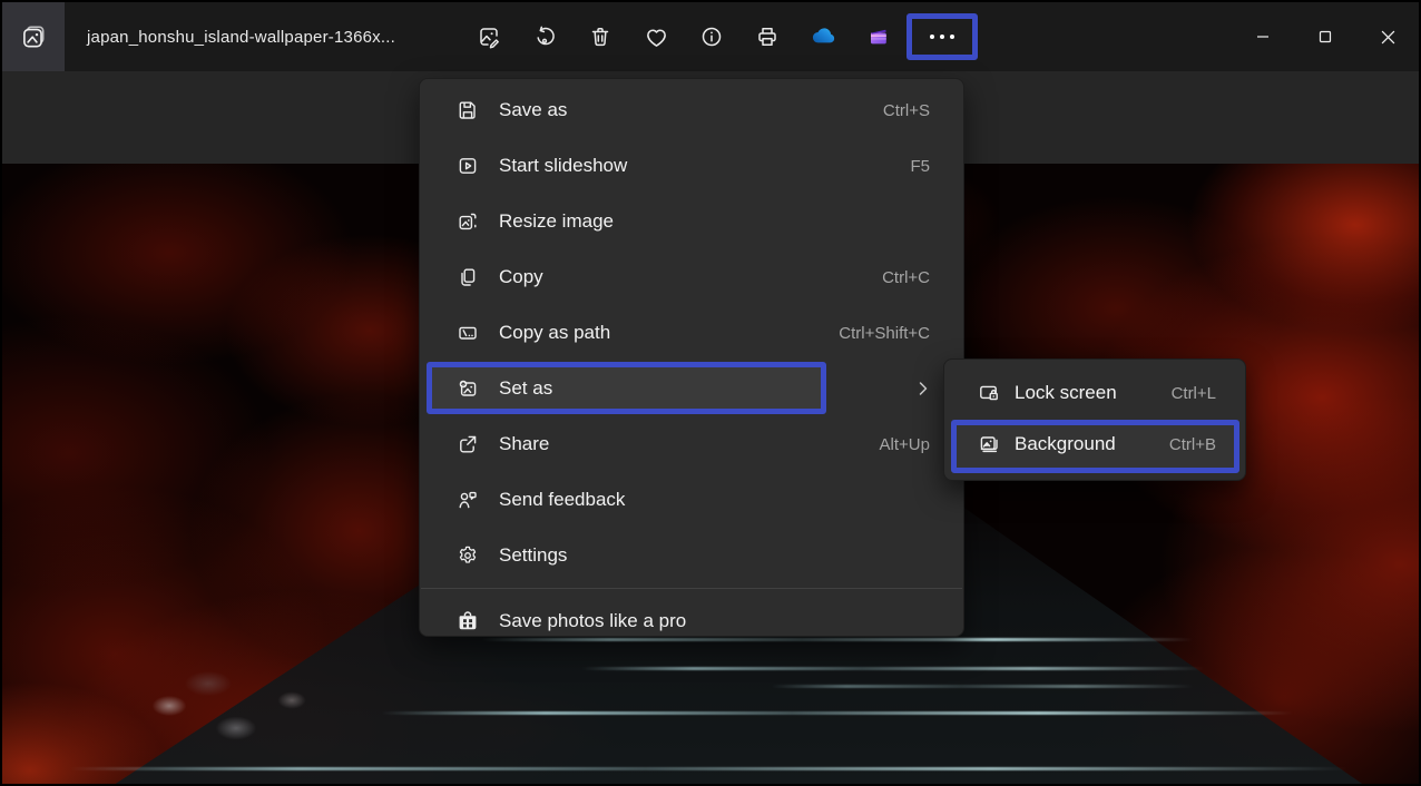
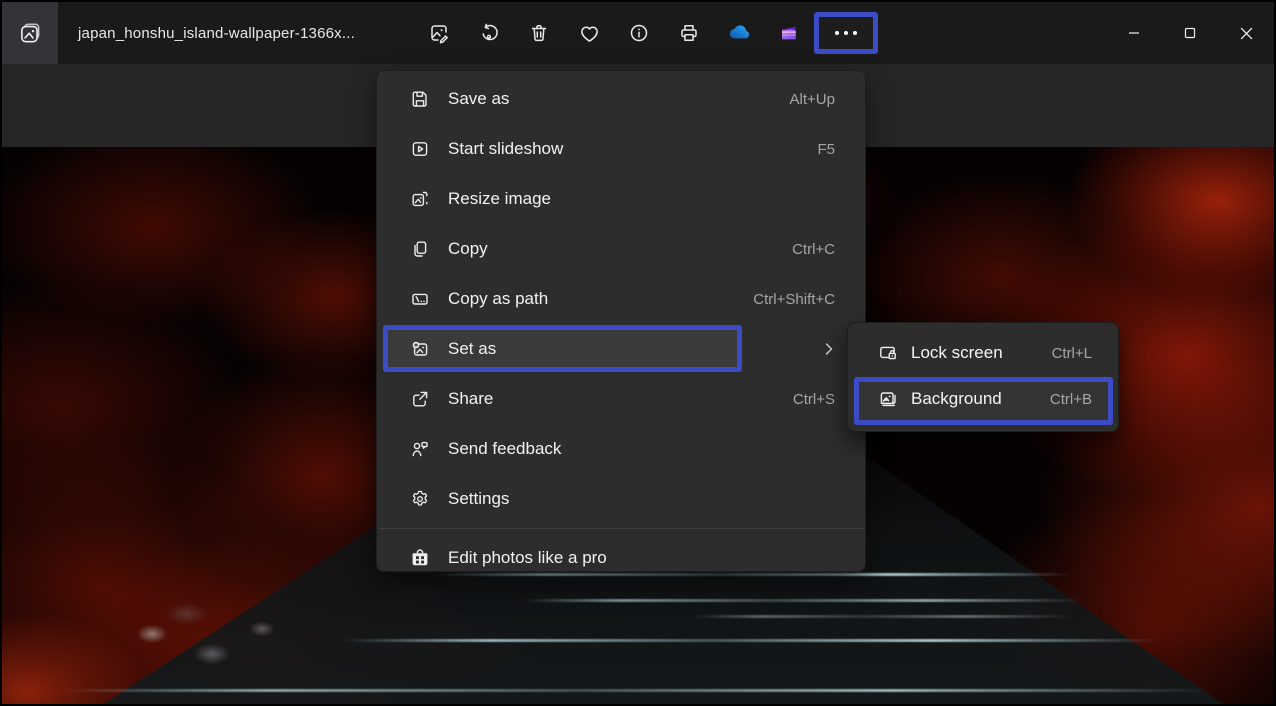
  japan_honshu_island-wallpaper-1366x...
  Save as
- Ctrl+S
+ Alt+Up
  Start slideshow
  F5
  Resize image
  Copy
  Ctrl+C
  Copy as path
  Ctrl+Shift+C
  Set as
  Share
- Alt+Up
+ Ctrl+S
  Send feedback
  Settings
- Save photos like a pro
+ Edit photos like a pro
  Lock screen
  Ctrl+L
  Background
  Ctrl+B
